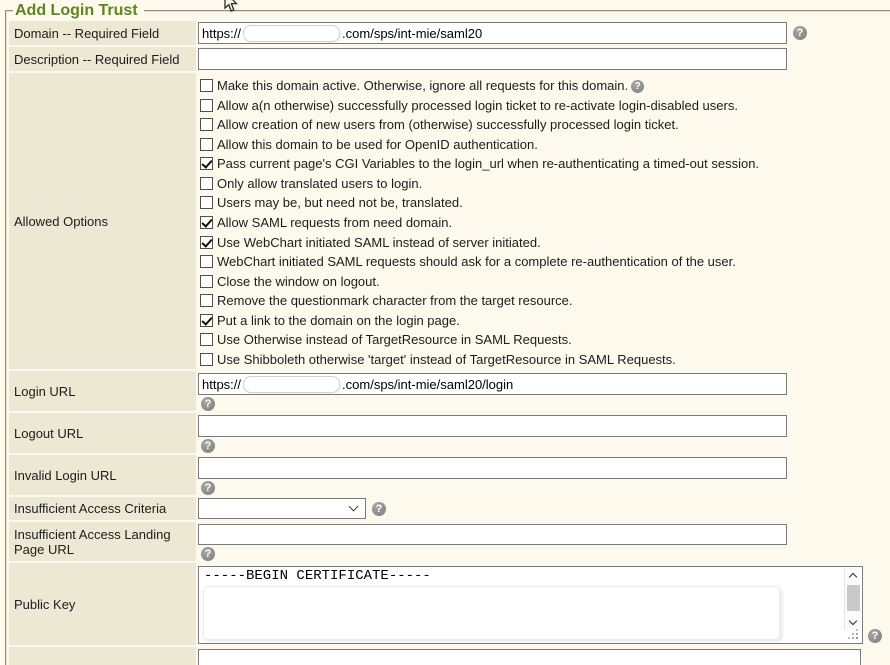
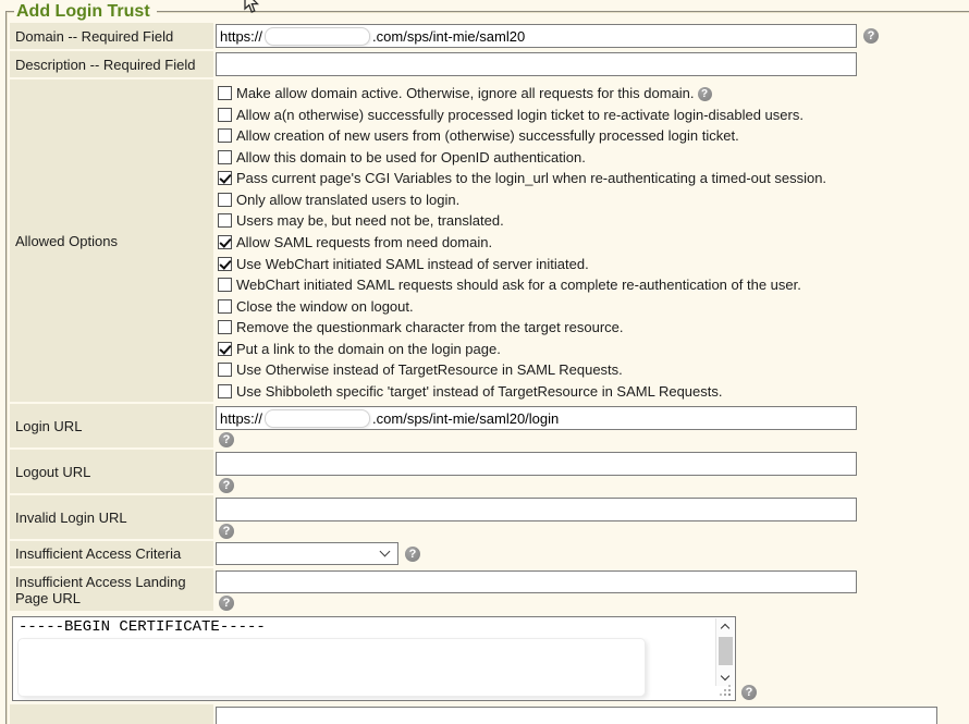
  Add Login Trust
  Domain -- Required Field
  https://
  .com/sps/int-mie/saml20
  ?
  Description -- Required Field
  Allowed Options
- Make this domain active. Otherwise, ignore all requests for this domain.
+ Make allow domain active. Otherwise, ignore all requests for this domain.
  ?
  Allow a(n otherwise) successfully processed login ticket to re-activate login-disabled users.
  Allow creation of new users from (otherwise) successfully processed login ticket.
  Allow this domain to be used for OpenID authentication.
  Pass current page's CGI Variables to the login_url when re-authenticating a timed-out session.
  Only allow translated users to login.
  Users may be, but need not be, translated.
  Allow SAML requests from need domain.
  Use WebChart initiated SAML instead of server initiated.
  WebChart initiated SAML requests should ask for a complete re-authentication of the user.
  Close the window on logout.
  Remove the questionmark character from the target resource.
  Put a link to the domain on the login page.
  Use Otherwise instead of TargetResource in SAML Requests.
- Use Shibboleth otherwise 'target' instead of TargetResource in SAML Requests.
+ Use Shibboleth specific 'target' instead of TargetResource in SAML Requests.
  Login URL
  https://
  .com/sps/int-mie/saml20/login
  ?
  Logout URL
  ?
  Invalid Login URL
  ?
  Insufficient Access Criteria
  ?
  Insufficient Access Landing Page URL
  ?
- Public Key
  -----BEGIN CERTIFICATE-----
  ?
